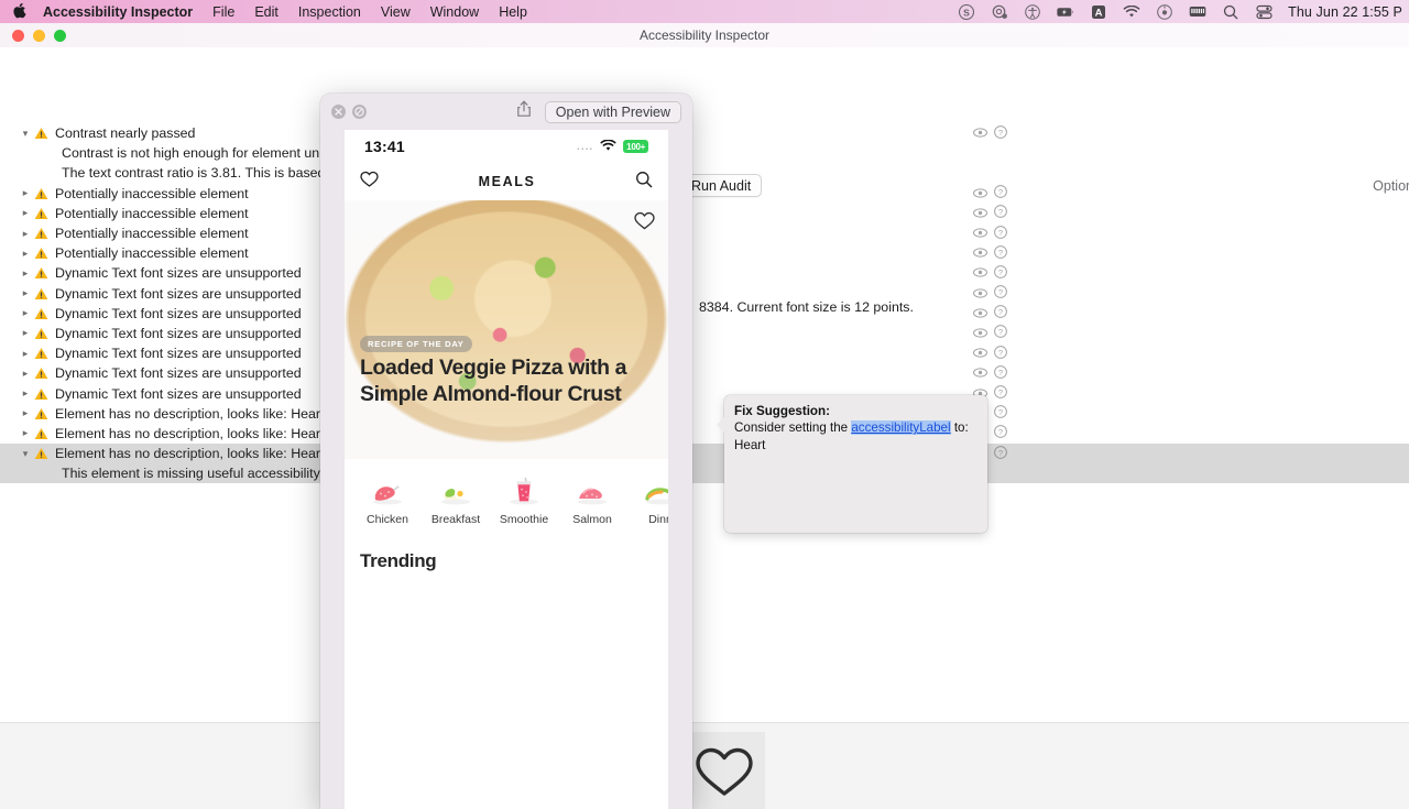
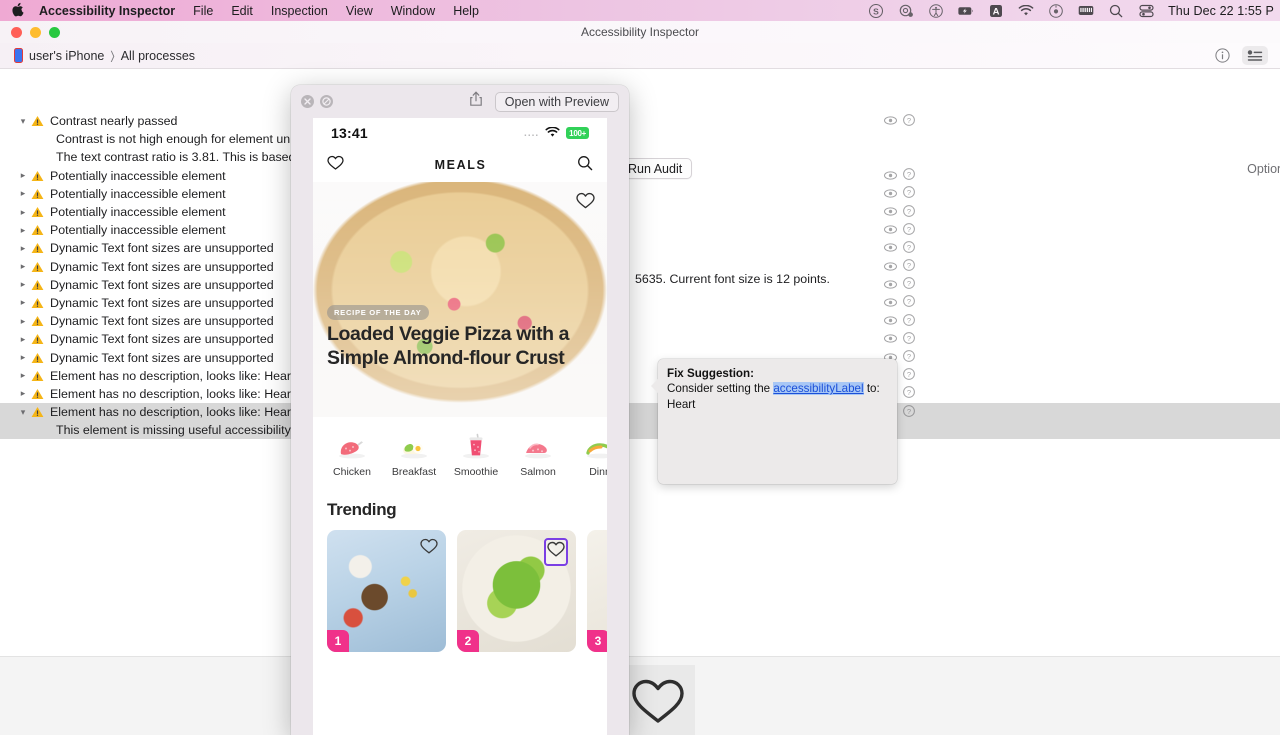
  Accessibility Inspector
  File
  Edit
  Inspection
  View
  Window
  Help
  S
  A
- Thu Jun 22 1:55 P
+ Thu Dec 22 1:55 P
  Accessibility Inspector
+ user's iPhone
+ 〉
+ All processes
  Run Audit
  Optio
  ▾
  Contrast nearly passed
  ?
  Contrast is not high enough for element un
  The text contrast ratio is 3.81. This is base
- 8384. Current font size is 12 points.
+ 5635. Current font size is 12 points.
  ▸
  Potentially inaccessible element
  ?
  ▸
  Potentially inaccessible element
  ?
  ▸
  Potentially inaccessible element
  ?
  ▸
  Potentially inaccessible element
  ?
  ▸
  Dynamic Text font sizes are unsupported
  ?
  ▸
  Dynamic Text font sizes are unsupported
  ?
  ▸
  Dynamic Text font sizes are unsupported
  ?
  ▸
  Dynamic Text font sizes are unsupported
  ?
  ▸
  Dynamic Text font sizes are unsupported
  ?
  ▸
  Dynamic Text font sizes are unsupported
  ?
  ▸
  Dynamic Text font sizes are unsupported
  ?
  ▸
  Element has no description, looks like: Hear
  ?
  ▸
  Element has no description, looks like: Hear
  ?
  ▾
  Element has no description, looks like: Hear
  ?
  This element is missing useful accessibility
  Open with Preview
  13:41
  ....
  100+
  MEALS
  RECIPE OF THE DAY
  Loaded Veggie Pizza with a Simple Almond-flour Crust
  Chicken
  Breakfast
  Smoothie
  Salmon
  Din
  Trending
+ 1
+ 2
+ 3
  Fix Suggestion:
  Consider setting the accessibilityLabel to:
  Heart
